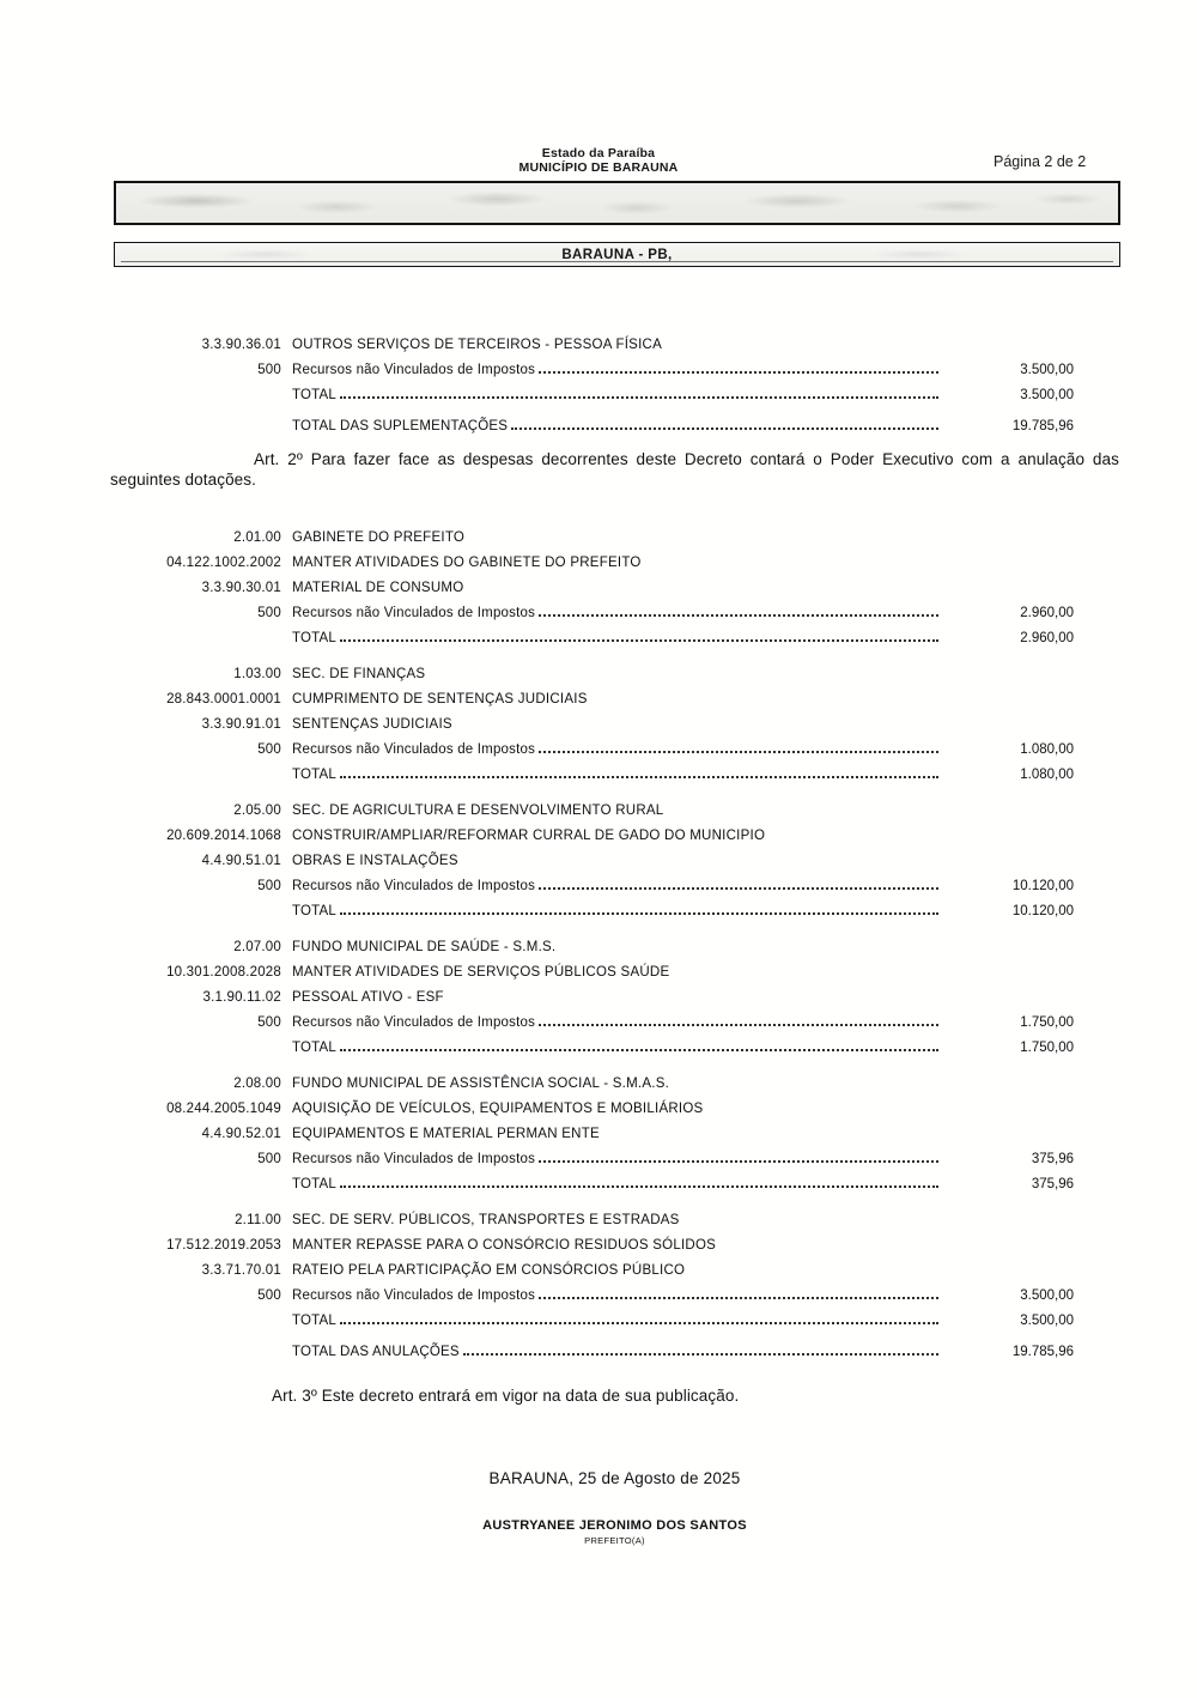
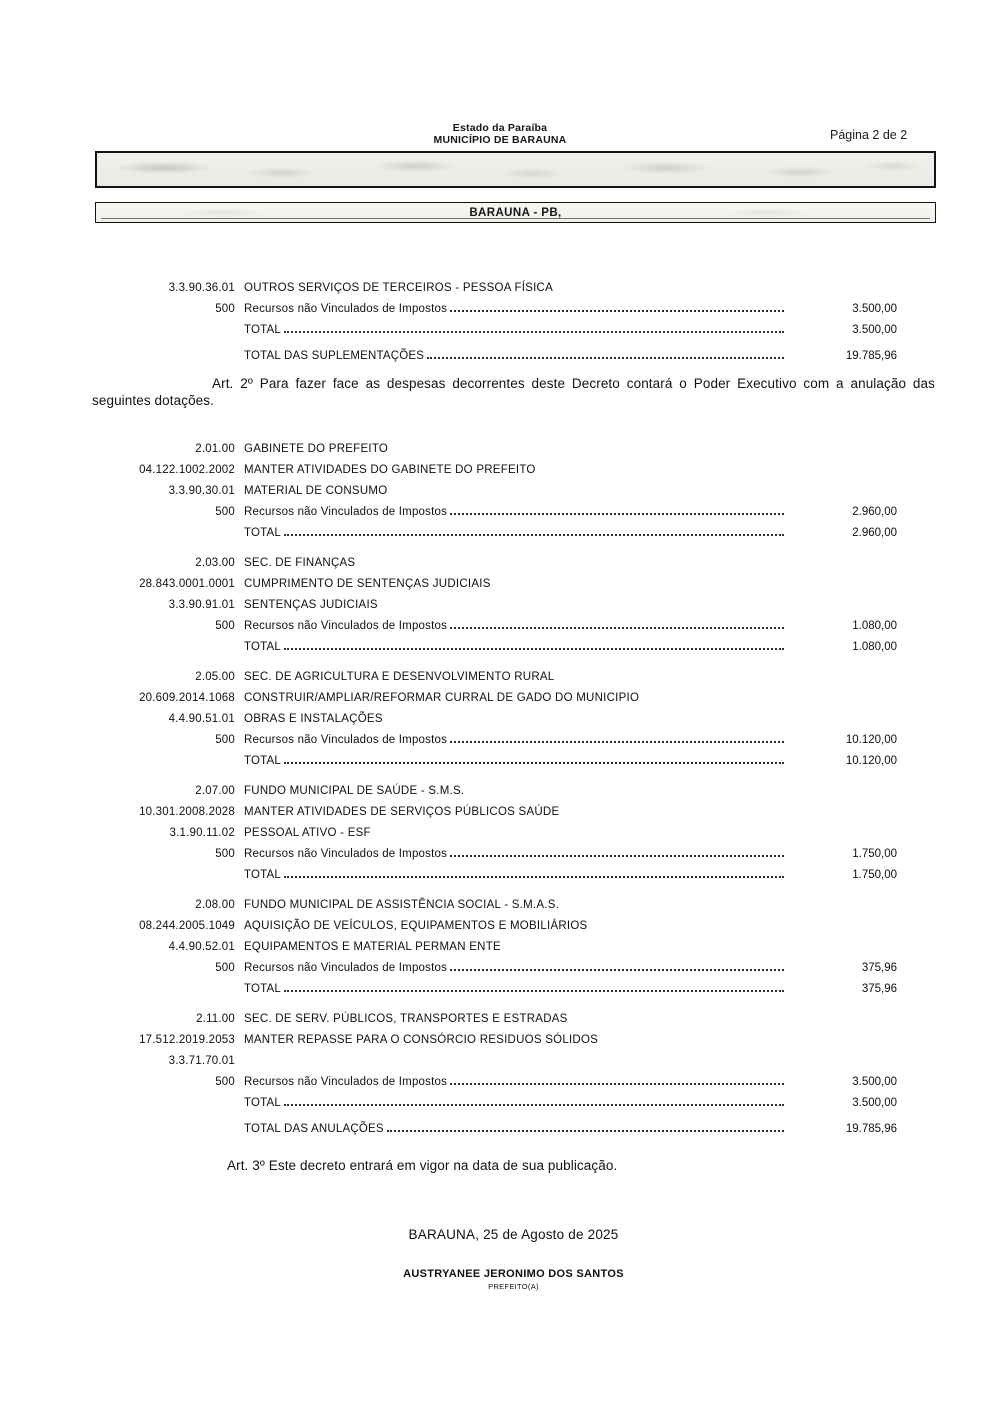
  Estado da Paraíba
  MUNICÍPIO DE BARAUNA
  Página 2 de 2
  BARAUNA - PB,
  3.3.90.36.01
  OUTROS SERVIÇOS DE TERCEIROS - PESSOA FÍSICA
  500
  Recursos não Vinculados de Impostos
  3.500,00
  TOTAL
  3.500,00
  TOTAL DAS SUPLEMENTAÇÕES
  19.785,96
  Art. 2º Para fazer face as despesas decorrentes deste Decreto contará o Poder Executivo com a anulação das seguintes dotações.
  2.01.00
  GABINETE DO PREFEITO
  04.122.1002.2002
  MANTER ATIVIDADES DO GABINETE DO PREFEITO
  3.3.90.30.01
  MATERIAL DE CONSUMO
  500
  Recursos não Vinculados de Impostos
  2.960,00
  TOTAL
  2.960,00
- 1.03.00
+ 2.03.00
  SEC. DE FINANÇAS
  28.843.0001.0001
  CUMPRIMENTO DE SENTENÇAS JUDICIAIS
  3.3.90.91.01
  SENTENÇAS JUDICIAIS
  500
  Recursos não Vinculados de Impostos
  1.080,00
  TOTAL
  1.080,00
  2.05.00
  SEC. DE AGRICULTURA E DESENVOLVIMENTO RURAL
  20.609.2014.1068
  CONSTRUIR/AMPLIAR/REFORMAR CURRAL DE GADO DO MUNICIPIO
  4.4.90.51.01
  OBRAS E INSTALAÇÕES
  500
  Recursos não Vinculados de Impostos
  10.120,00
  TOTAL
  10.120,00
  2.07.00
  FUNDO MUNICIPAL DE SAÚDE - S.M.S.
  10.301.2008.2028
  MANTER ATIVIDADES DE SERVIÇOS PÚBLICOS SAÚDE
  3.1.90.11.02
  PESSOAL ATIVO - ESF
  500
  Recursos não Vinculados de Impostos
  1.750,00
  TOTAL
  1.750,00
  2.08.00
  FUNDO MUNICIPAL DE ASSISTÊNCIA SOCIAL - S.M.A.S.
  08.244.2005.1049
  AQUISIÇÃO DE VEÍCULOS, EQUIPAMENTOS E MOBILIÁRIOS
  4.4.90.52.01
  EQUIPAMENTOS E MATERIAL PERMAN ENTE
  500
  Recursos não Vinculados de Impostos
  375,96
  TOTAL
  375,96
  2.11.00
  SEC. DE SERV. PÚBLICOS, TRANSPORTES E ESTRADAS
  17.512.2019.2053
  MANTER REPASSE PARA O CONSÓRCIO RESIDUOS SÓLIDOS
  3.3.71.70.01
- RATEIO PELA PARTICIPAÇÃO EM CONSÓRCIOS PÚBLICO
  500
  Recursos não Vinculados de Impostos
  3.500,00
  TOTAL
  3.500,00
  TOTAL DAS ANULAÇÕES
  19.785,96
  Art. 3º Este decreto entrará em vigor na data de sua publicação.
  BARAUNA, 25 de Agosto de 2025
  AUSTRYANEE JERONIMO DOS SANTOS
  PREFEITO(A)
